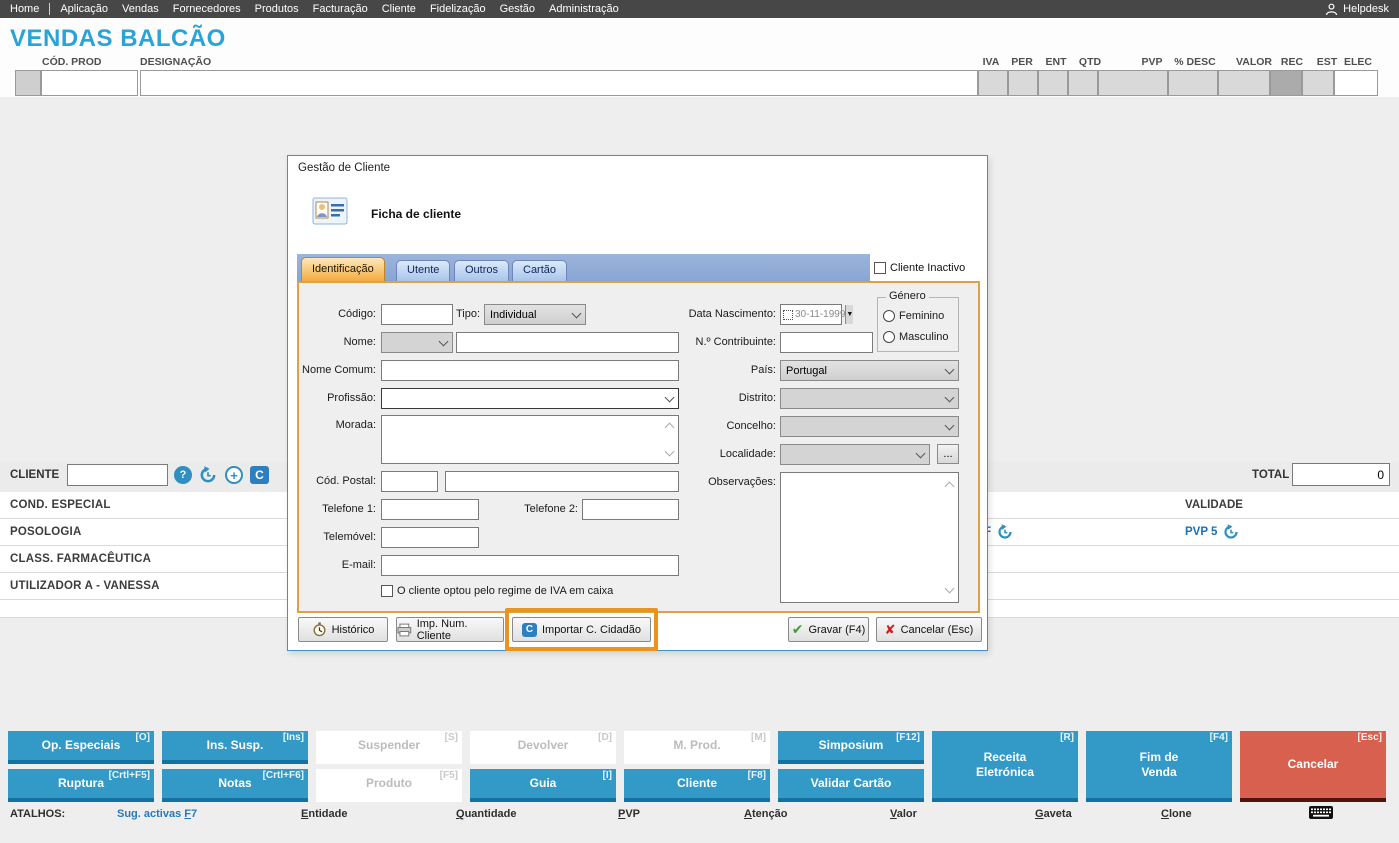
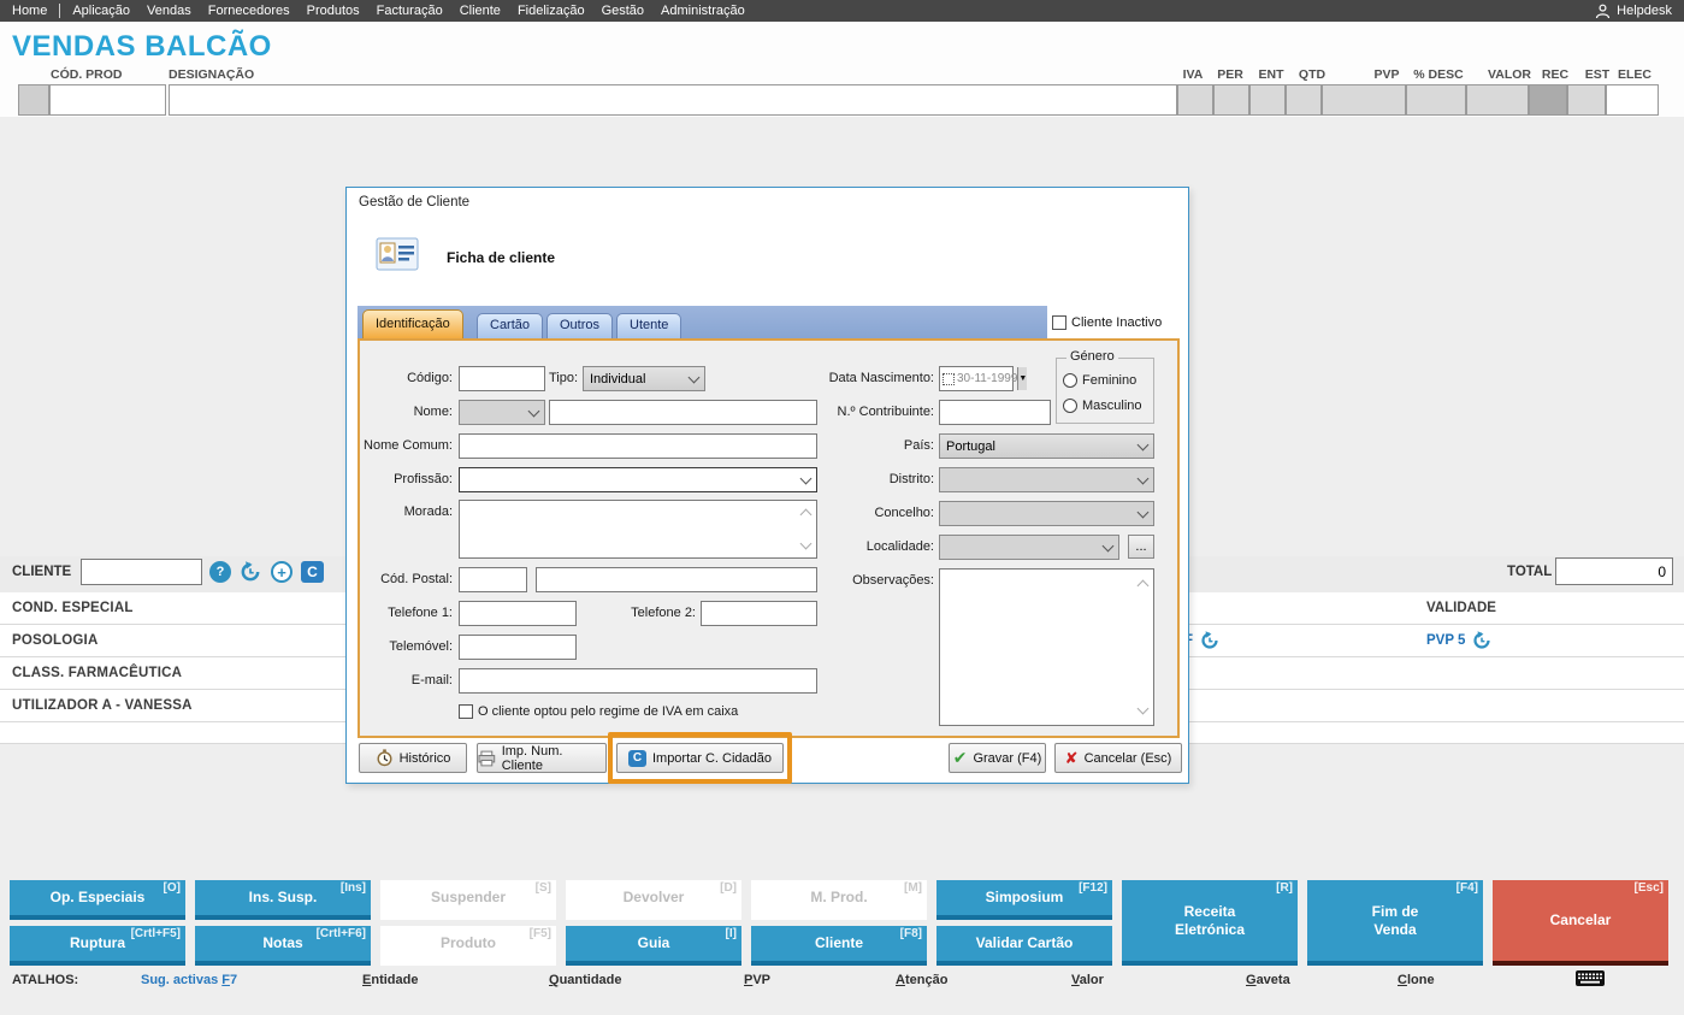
  Home
  Aplicação
  Vendas
  Fornecedores
  Produtos
  Facturação
  Cliente
  Fidelização
  Gestão
  Administração
  Helpdesk
  VENDAS BALCÃO
  CÓD. PROD
  DESIGNAÇÃO
  IVA
  PER
  ENT
  QTD
  PVP
  % DESC
  VALOR
  REC
  EST
  ELEC
  CLIENTE
  ?
  +
  C
  TOTAL
  0
  COND. ESPECIAL
  VALIDADE
  POSOLOGIA
  PVP 5
  CLASS. FARMACÊUTICA
  UTILIZADOR A - VANESSA
  Gestão de Cliente
  Ficha de cliente
  Identificação
- Utente
+ Cartão
  Outros
- Cartão
+ Utente
  Cliente Inactivo
  Código:
  Tipo:
  Individual
  Nome:
  Nome Comum:
  Profissão:
  Morada:
  Cód. Postal:
  Telefone 1:
  Telefone 2:
  Telemóvel:
  E-mail:
  O cliente optou pelo regime de IVA em caixa
  Data Nascimento:
  30-11-1999
  Género
  Feminino
  Masculino
  N.º Contribuinte:
  País:
  Portugal
  Distrito:
  Concelho:
  Localidade:
  ...
  Observações:
  Histórico
  Imp. Num. Cliente
  C
  Importar C. Cidadão
  ✔
  Gravar (F4)
  ✘
  Cancelar (Esc)
  [O]
  Op. Especiais
  [Ins]
  Ins. Susp.
  [S]
  Suspender
  [D]
  Devolver
  [M]
  M. Prod.
  [F12]
  Simposium
  [R]
  Receita
  Eletrónica
  [F4]
  Fim de
  Venda
  [Esc]
  Cancelar
  [Crtl+F5]
  Ruptura
  [Crtl+F6]
  Notas
  [F5]
  Produto
  [I]
  Guia
  [F8]
  Cliente
  Validar Cartão
  ATALHOS:
  Sug. activas F7
  Entidade
  Quantidade
  PVP
  Atenção
  Valor
  Gaveta
  Clone
